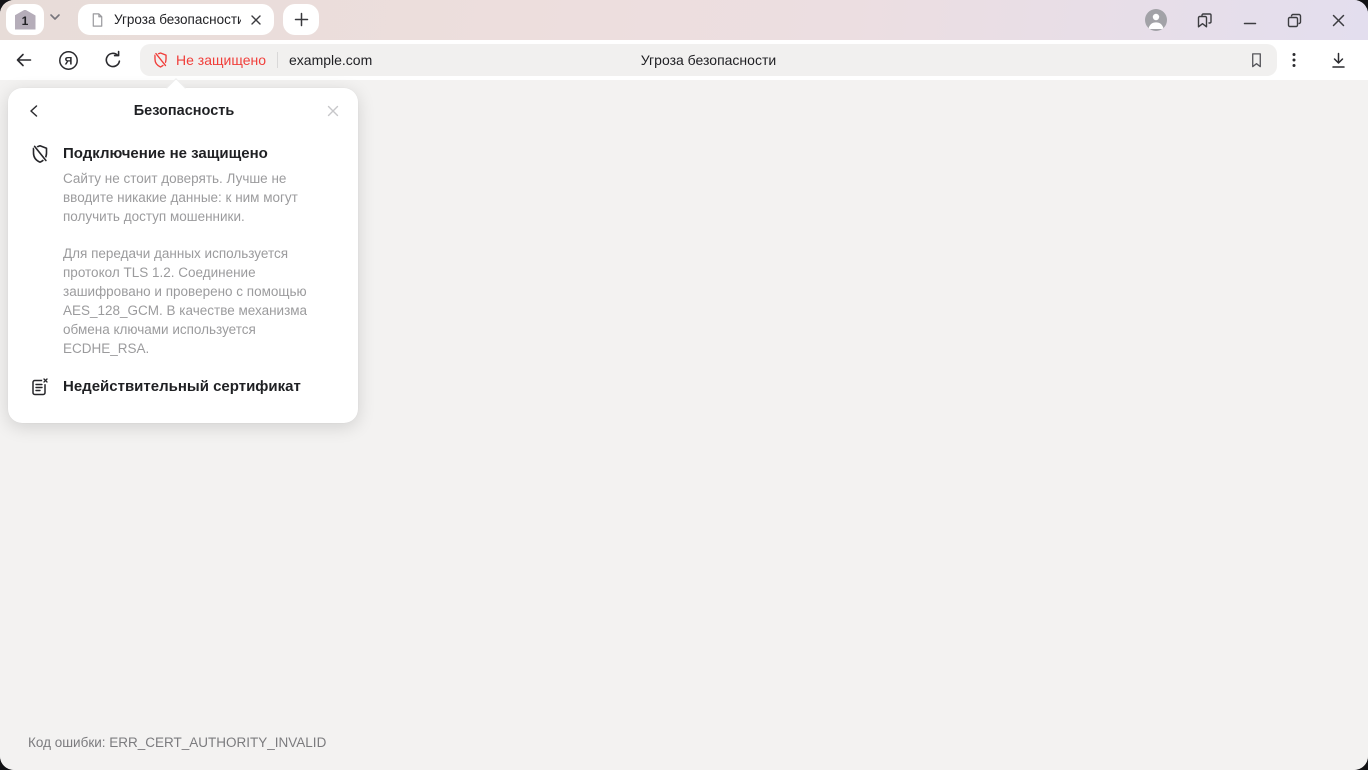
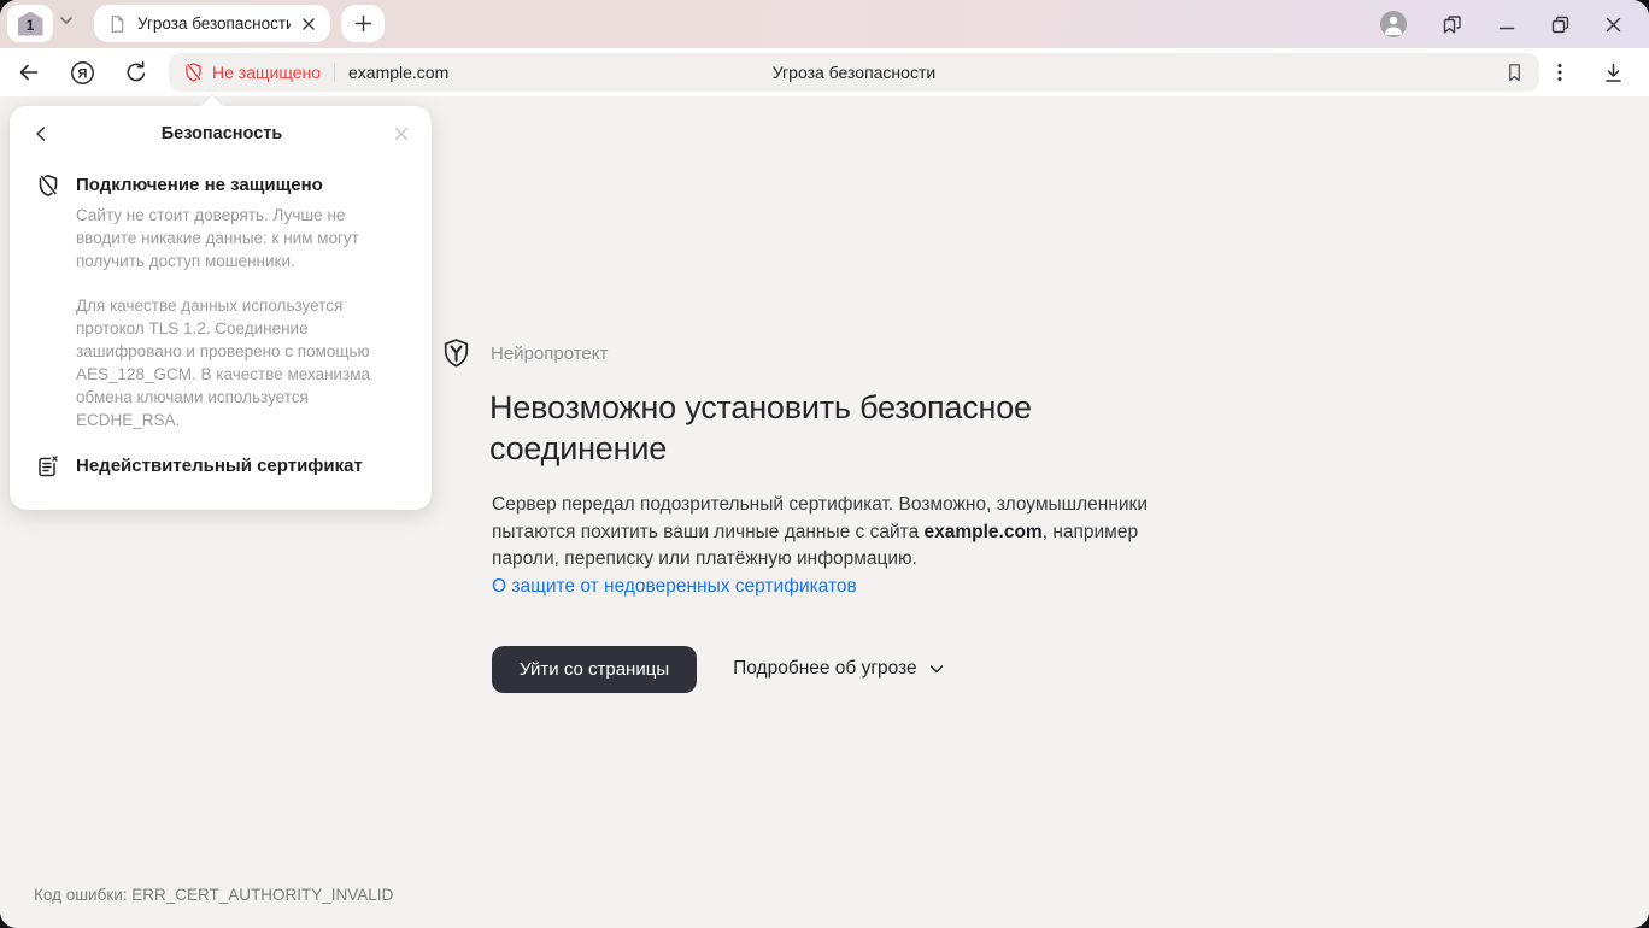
  1
  Угроза безопасности
  Я
  Не защищено
  example.com
  Угроза безопасности
  Безопасность
  Подключение не защищено
  Сайту не стоит доверять. Лучше не вводите никакие данные: к ним могут получить доступ мошенники.
- Для передачи данных используется протокол TLS 1.2. Соединение зашифровано и проверено с помощью AES_128_GCM. В качестве механизма обмена ключами используется ECDHE_RSA.
+ Для качестве данных используется протокол TLS 1.2. Соединение зашифровано и проверено с помощью AES_128_GCM. В качестве механизма обмена ключами используется ECDHE_RSA.
  Недействительный сертификат
+ Нейропротект
+ Невозможно установить безопасное соединение
+ Сервер передал подозрительный сертификат. Возможно, злоумышленники пытаются похитить ваши личные данные с сайта example.com, например пароли, переписку или платёжную информацию.
+ О защите от недоверенных сертификатов
+ Уйти со страницы
+ Подробнее об угрозе
  Код ошибки: ERR_CERT_AUTHORITY_INVALID
